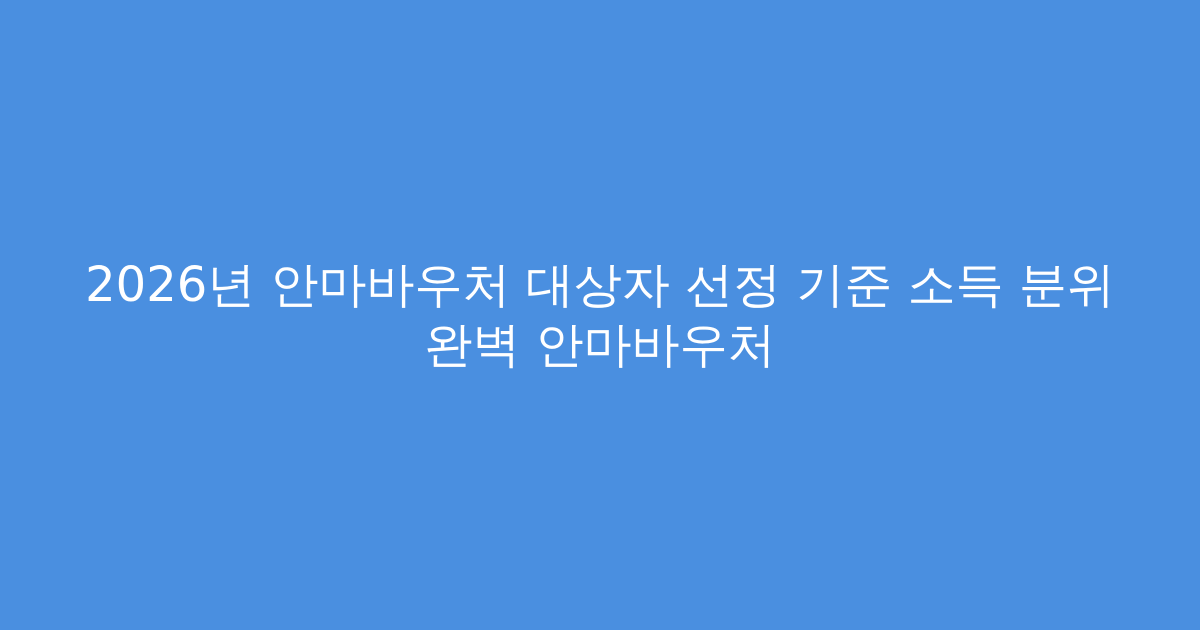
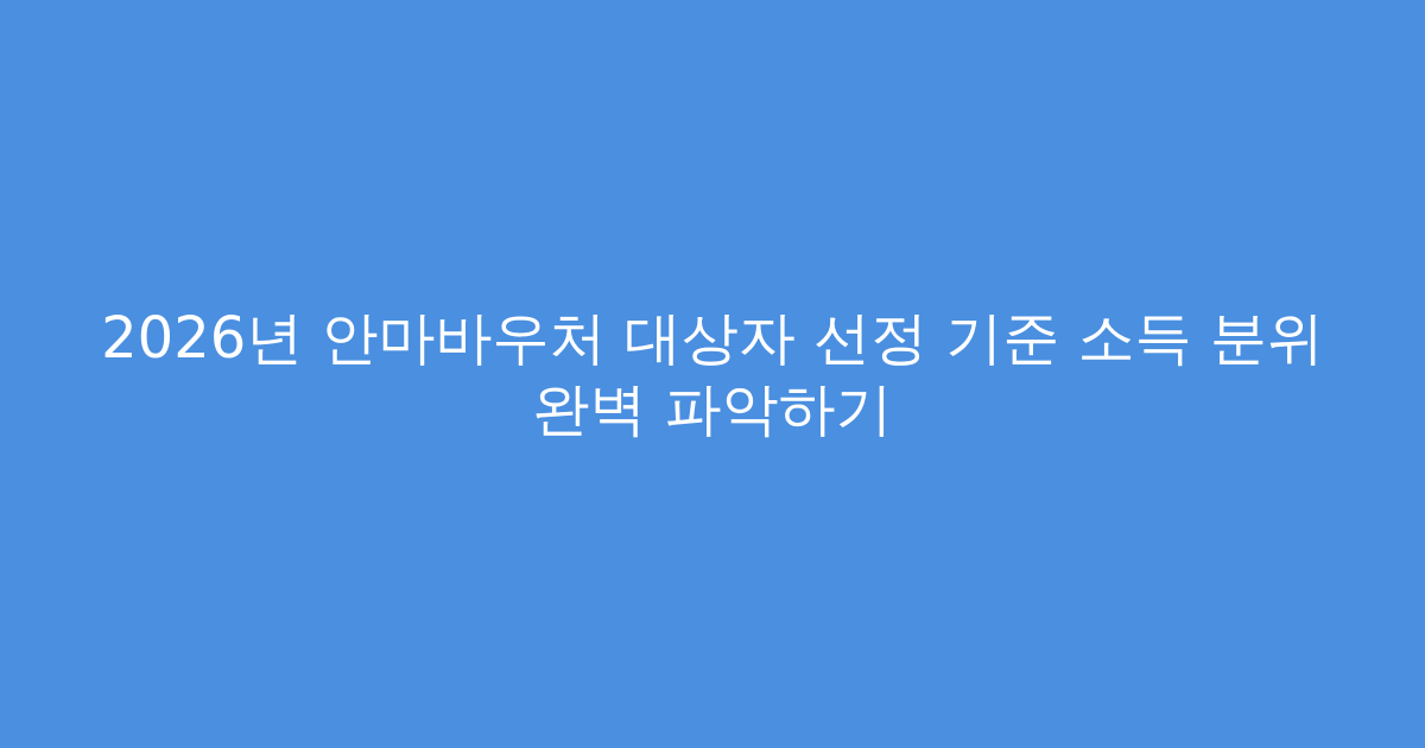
- 2026년 안마바우처 대상자 선정 기준 소득 분위 완벽 안마바우처
+ 2026년 안마바우처 대상자 선정 기준 소득 분위 완벽 파악하기
